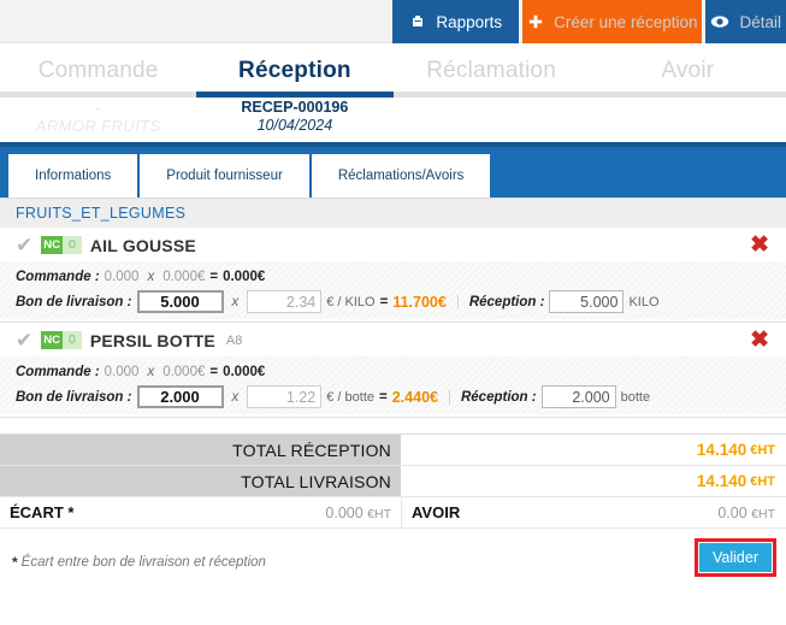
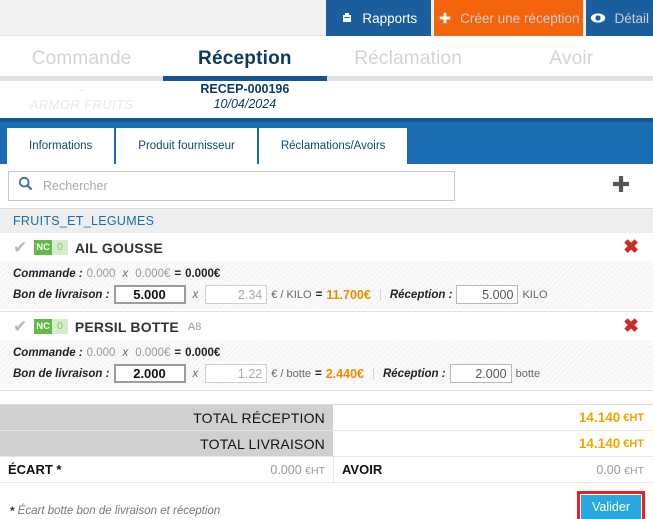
  Rapports
  Créer une réception
  Détail
  Commande
  Réception
  Réclamation
  Avoir
  RECEP-000196
  10/04/2024
  Informations
  Produit fournisseur
  Réclamations/Avoirs
+ Rechercher
  FRUITS_ET_LEGUMES
  ✔
  NC
  0
  AIL GOUSSE
  ✖
  Commande :
  0.000
  x
  0.000€
  =
  0.000€
  Bon de livraison :
  5.000
  x
  2.34
  € / KILO
  =
  11.700€
  |
  Réception :
  5.000
  KILO
  ✔
  NC
  0
  PERSIL BOTTE
  A8
  ✖
  Commande :
  0.000
  x
  0.000€
  =
  0.000€
  Bon de livraison :
  2.000
  x
  1.22
  € / botte
  =
  2.440€
  |
  Réception :
  2.000
  botte
  TOTAL RÉCEPTION
  14.140
  €HT
  TOTAL LIVRAISON
  14.140
  €HT
  ÉCART *
  0.000 €HT
  AVOIR
  0.00 €HT
  *
- Écart entre bon de livraison et réception
+ Écart botte bon de livraison et réception
  Valider
